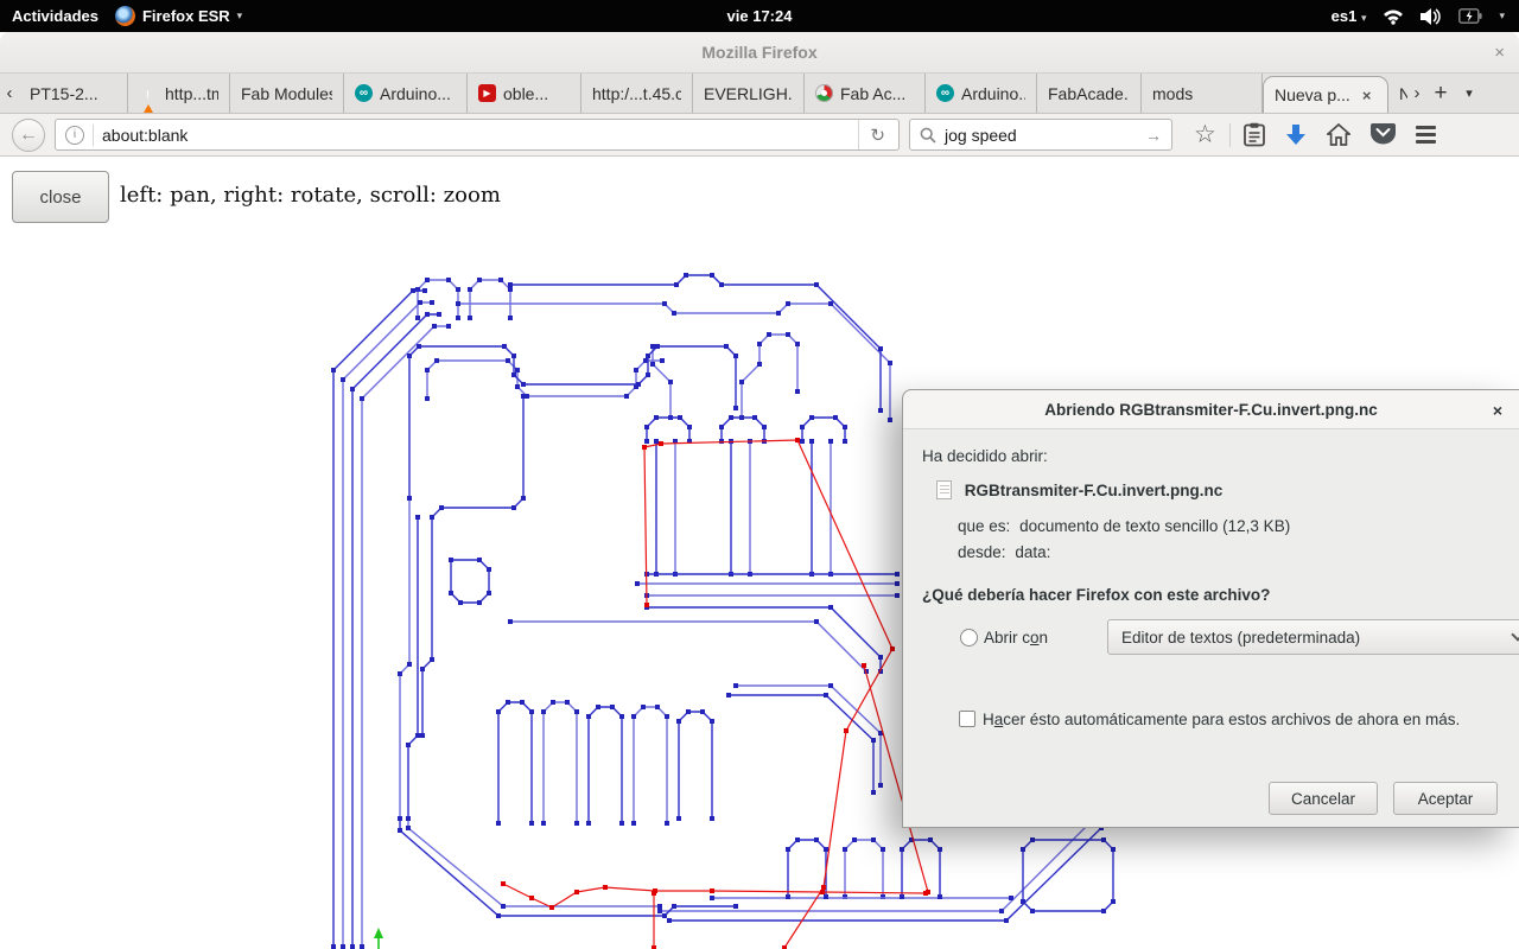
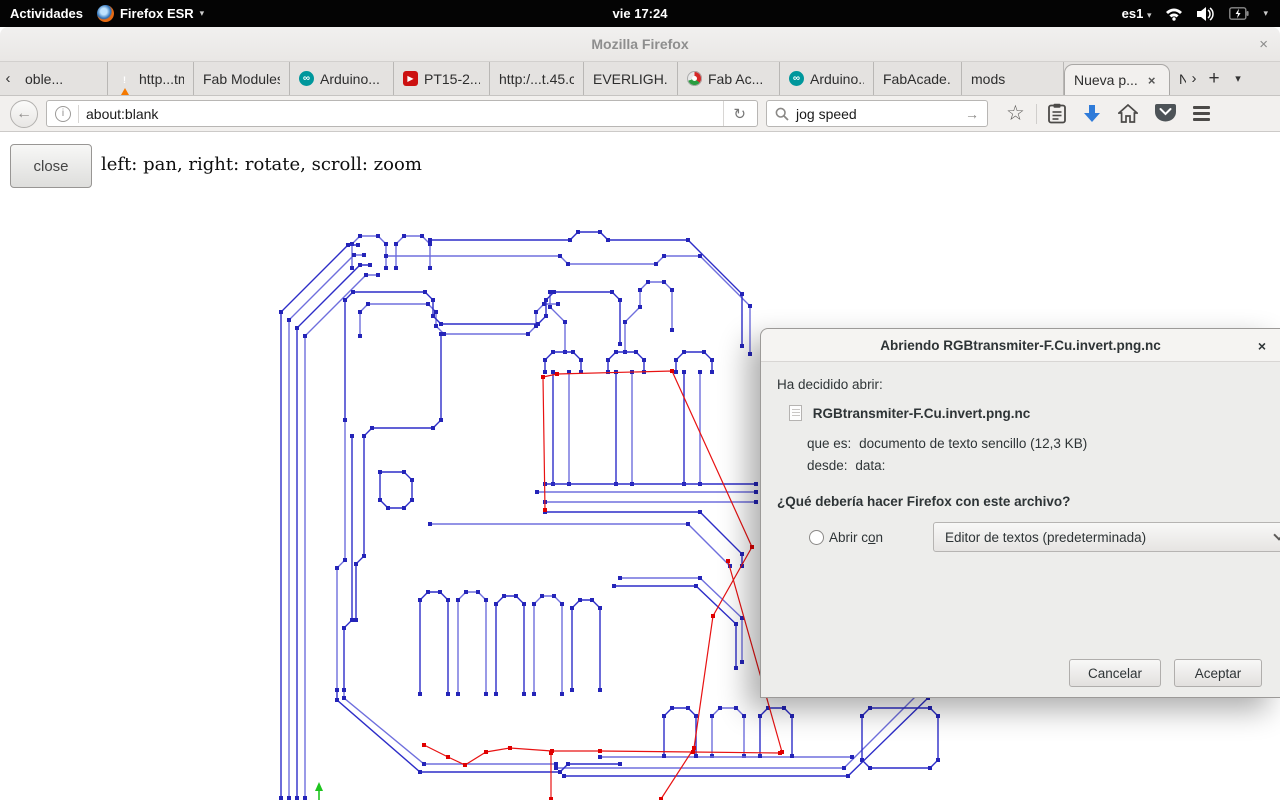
  Actividades
  Firefox ESR
  ▾
  vie 17:24
  es1 ▾
  ▾
  Mozilla Firefox
  ×
  ‹
- PT15-2...
+ oble...
  !
  http...tm
  Fab Module
  ∞
  Arduino...
  ▶
- oble...
+ PT15-2...
  http:/...t.45.c
  EVERLIGH.
  Fab Ac...
  ∞
  Arduino.
  FabAcade.
  mods
  Nueva p...
  ×
  N
  ›
  +
  ▾
  ←
  i
  about:blank
  ↻
  jog speed
  →
  ☆
  close
  left: pan, right: rotate, scroll: zoom
  Abriendo RGBtransmiter-F.Cu.invert.png.nc
  ×
  Ha decidido abrir:
  RGBtransmiter-F.Cu.invert.png.nc
  que es: documento de texto sencillo (12,3 KB)
  desde: data:
  ¿Qué debería hacer Firefox con este archivo?
  Abrir con
  Editor de textos (predeterminada)
- Hacer ésto automáticamente para estos archivos de ahora en más.
  Cancelar
  Aceptar
